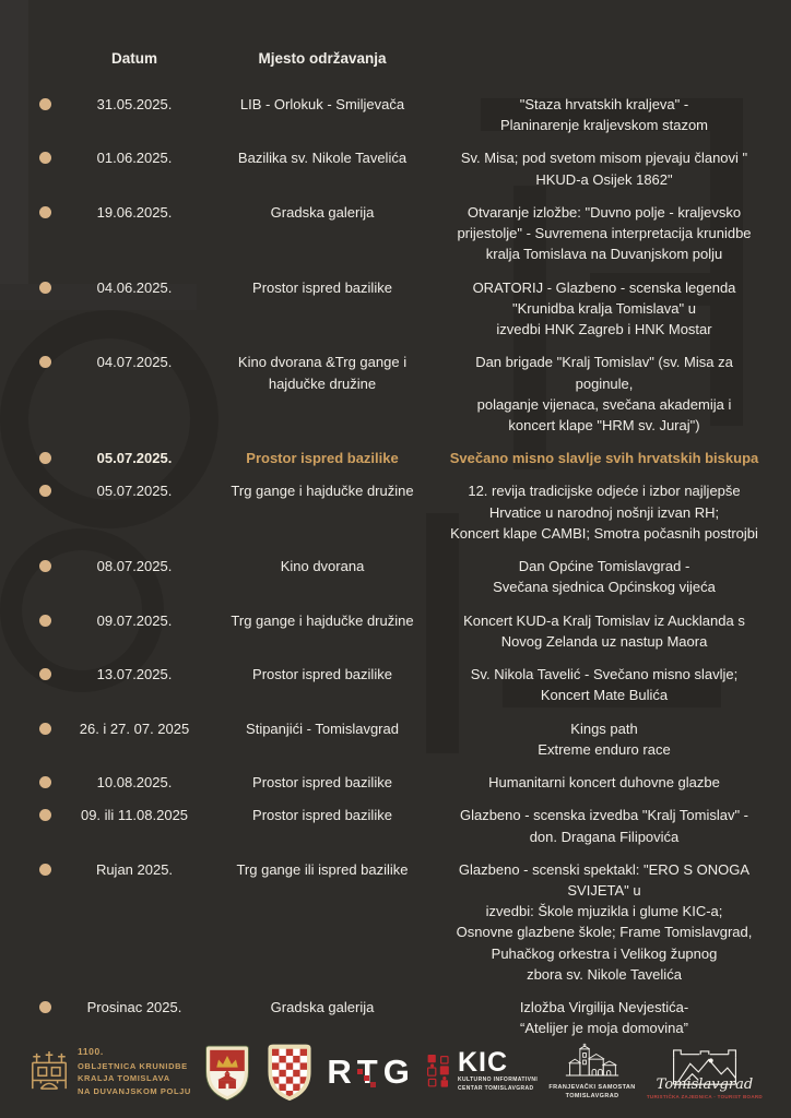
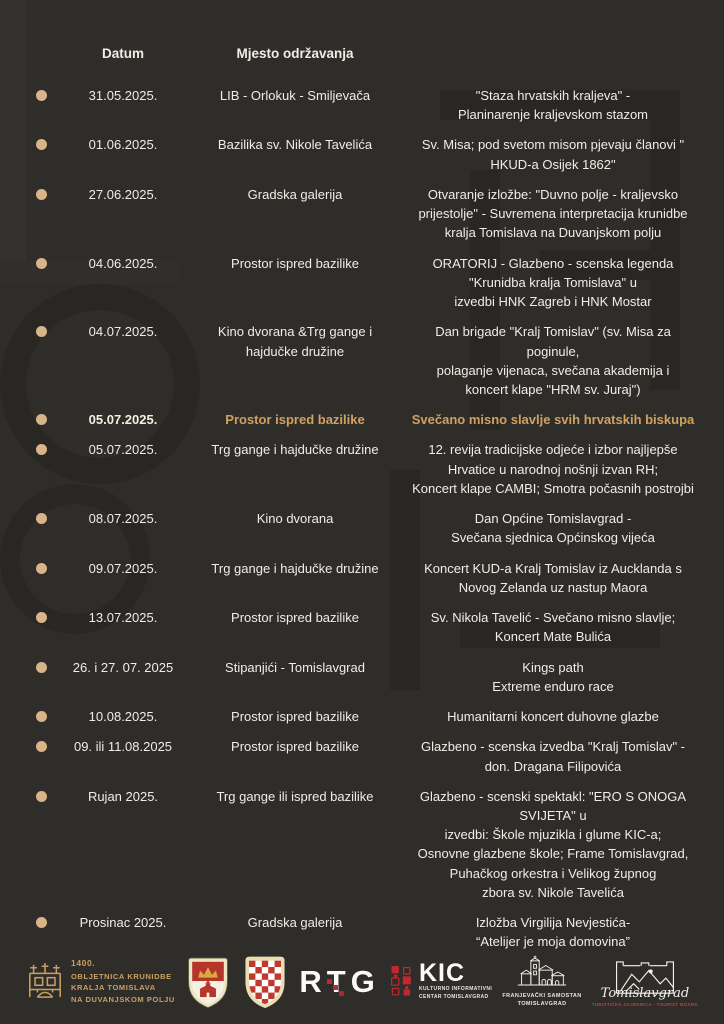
  Datum
  Mjesto održavanja
  31.05.2025.
  LIB - Orlokuk - Smiljevača
  "Staza hrvatskih kraljeva" -
  Planinarenje kraljevskom stazom
  01.06.2025.
  Bazilika sv. Nikole Tavelića
  Sv. Misa; pod svetom misom pjevaju članovi "
  HKUD-a Osijek 1862"
- 19.06.2025.
+ 27.06.2025.
  Gradska galerija
  Otvaranje izložbe: "Duvno polje - kraljevsko
  prijestolje" - Suvremena interpretacija krunidbe
  kralja Tomislava na Duvanjskom polju
  04.06.2025.
  Prostor ispred bazilike
  ORATORIJ - Glazbeno - scenska legenda
  "Krunidba kralja Tomislava" u
  izvedbi HNK Zagreb i HNK Mostar
  04.07.2025.
  Kino dvorana &Trg gange i
  hajdučke družine
  Dan brigade "Kralj Tomislav" (sv. Misa za poginule,
  polaganje vijenaca, svečana akademija i
  koncert klape "HRM sv. Juraj")
  05.07.2025.
  Prostor ispred bazilike
  Svečano misno slavlje svih hrvatskih biskupa
  05.07.2025.
  Trg gange i hajdučke družine
  12. revija tradicijske odjeće i izbor najljepše
  Hrvatice u narodnoj nošnji izvan RH;
  Koncert klape CAMBI; Smotra počasnih postrojbi
  08.07.2025.
  Kino dvorana
  Dan Općine Tomislavgrad -
  Svečana sjednica Općinskog vijeća
  09.07.2025.
  Trg gange i hajdučke družine
  Koncert KUD-a Kralj Tomislav iz Aucklanda s
  Novog Zelanda uz nastup Maora
  13.07.2025.
  Prostor ispred bazilike
  Sv. Nikola Tavelić - Svečano misno slavlje;
  Koncert Mate Bulića
  26. i 27. 07. 2025
  Stipanjići - Tomislavgrad
  Kings path
  Extreme enduro race
  10.08.2025.
  Prostor ispred bazilike
  Humanitarni koncert duhovne glazbe
  09. ili 11.08.2025
  Prostor ispred bazilike
  Glazbeno - scenska izvedba "Kralj Tomislav" -
  don. Dragana Filipovića
  Rujan 2025.
  Trg gange ili ispred bazilike
  Glazbeno - scenski spektakl: "ERO S ONOGA SVIJETA" u
  izvedbi: Škole mjuzikla i glume KIC-a;
  Osnovne glazbene škole; Frame Tomislavgrad,
  Puhačkog orkestra i Velikog župnog
  zbora sv. Nikole Tavelića
  Prosinac 2025.
  Gradska galerija
  Izložba Virgilija Nevjestića-
  “Atelijer je moja domovina”
- 1100.
+ 1400.
  OBLJETNICA KRUNIDBE
  KRALJA TOMISLAVA
  NA DUVANJSKOM POLJU
  RTG
  KIC
  Tomislavgrad
